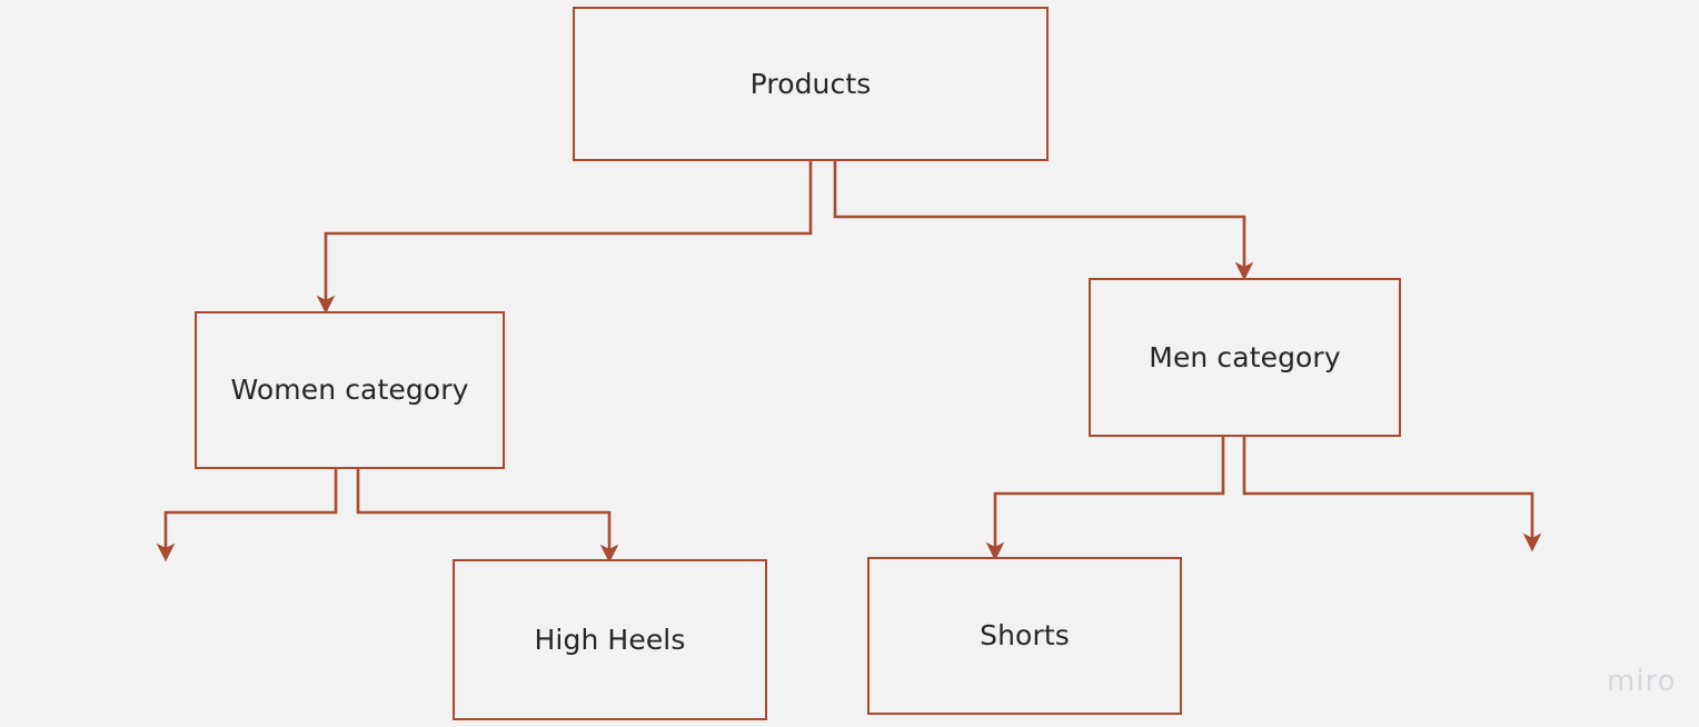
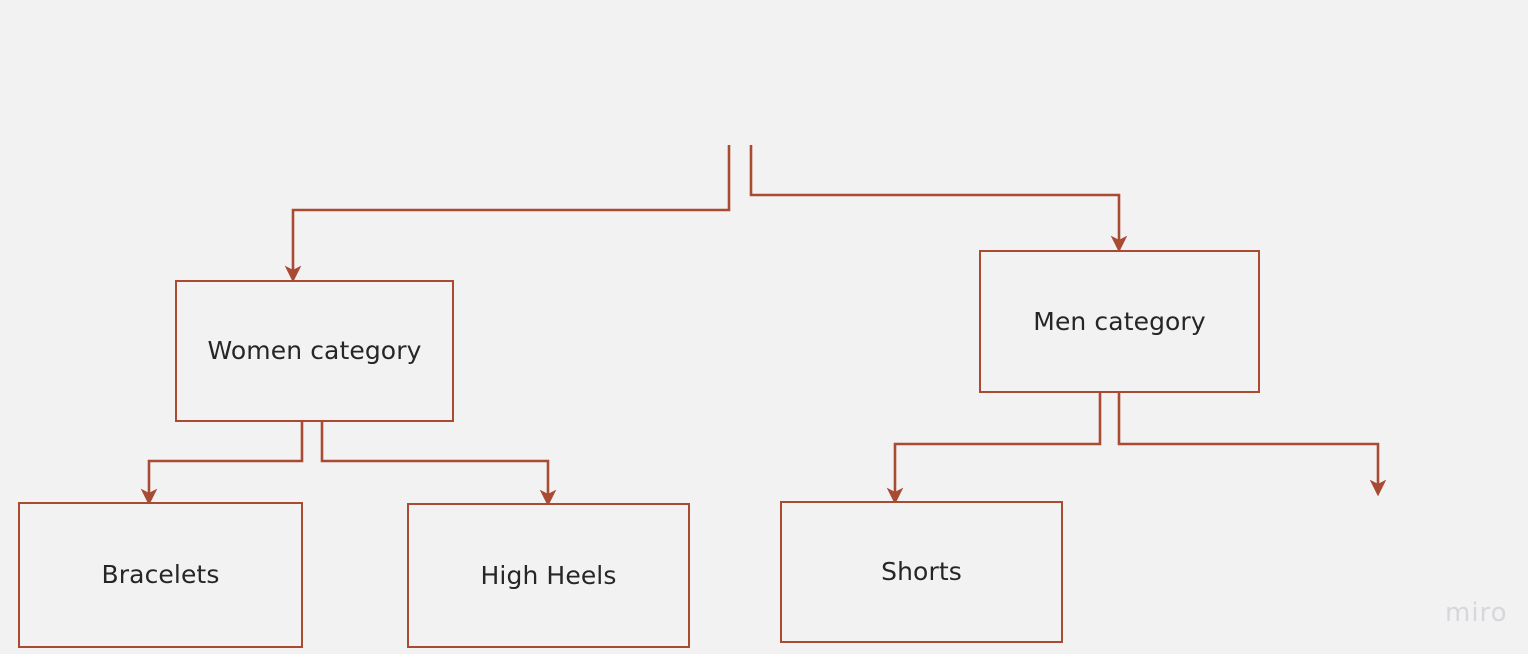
- Products
  Women category
  Men category
+ Bracelets
  High Heels
  Shorts
  miro
